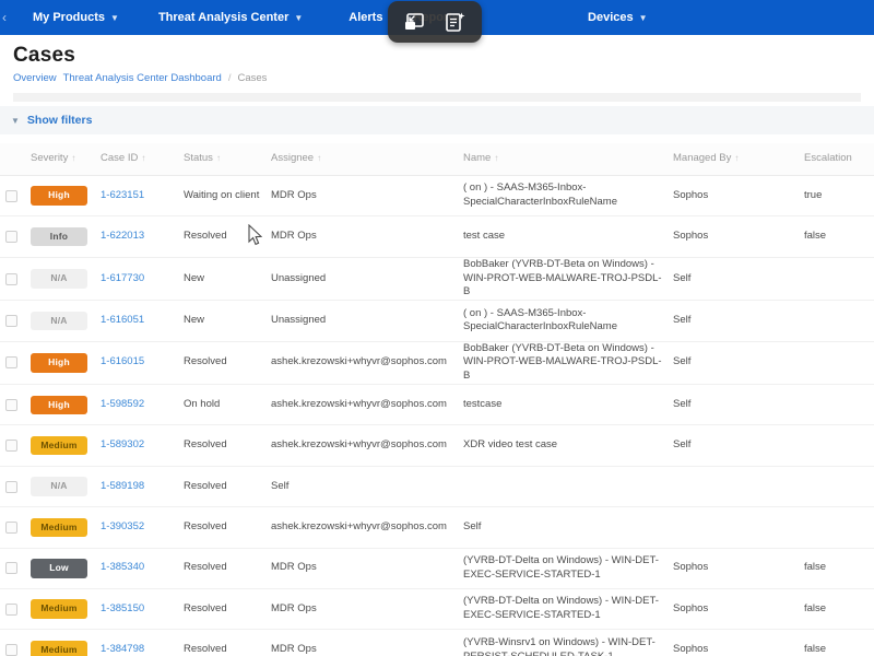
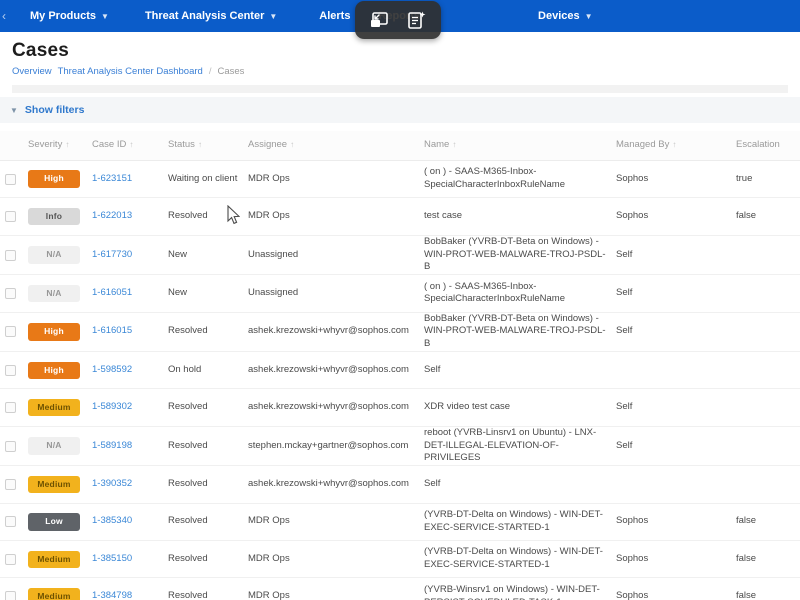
  ‹
  My Products
  ▼
  Threat Analysis Center
  ▼
  Alerts
  Devices
  ▼
  Cases
  Overview
  Threat Analysis Center Dashboard
  /
  Cases
  ▼
  Show filters
  Severity
  ↑
  Case ID
  ↑
  Status
  ↑
  Assignee
  ↑
  Name
  ↑
  Managed By
  ↑
  Escalation
  High
  1-623151
  Waiting on client
  MDR Ops
  ( on ) - SAAS-M365-Inbox-SpecialCharacterInboxRuleName
  Sophos
  true
  Info
  1-622013
  Resolved
  MDR Ops
  test case
  Sophos
  false
  N/A
  1-617730
  New
  Unassigned
  BobBaker (YVRB-DT-Beta on Windows) - WIN-PROT-WEB-MALWARE-TROJ-PSDL-B
  Self
  N/A
  1-616051
  New
  Unassigned
  ( on ) - SAAS-M365-Inbox-SpecialCharacterInboxRuleName
  Self
  High
  1-616015
  Resolved
  ashek.krezowski+whyvr@sophos.com
  BobBaker (YVRB-DT-Beta on Windows) - WIN-PROT-WEB-MALWARE-TROJ-PSDL-B
  Self
  High
  1-598592
  On hold
  ashek.krezowski+whyvr@sophos.com
- testcase
  Self
  Medium
  1-589302
  Resolved
  ashek.krezowski+whyvr@sophos.com
  XDR video test case
  Self
  N/A
  1-589198
  Resolved
+ stephen.mckay+gartner@sophos.com
+ reboot (YVRB-Linsrv1 on Ubuntu) - LNX-DET-ILLEGAL-ELEVATION-OF-PRIVILEGES
  Self
  Medium
  1-390352
  Resolved
  ashek.krezowski+whyvr@sophos.com
  Self
  Low
  1-385340
  Resolved
  MDR Ops
  (YVRB-DT-Delta on Windows) - WIN-DET-EXEC-SERVICE-STARTED-1
  Sophos
  false
  Medium
  1-385150
  Resolved
  MDR Ops
  (YVRB-DT-Delta on Windows) - WIN-DET-EXEC-SERVICE-STARTED-1
  Sophos
  false
  Medium
  1-384798
  Resolved
  MDR Ops
  Sophos
  false
